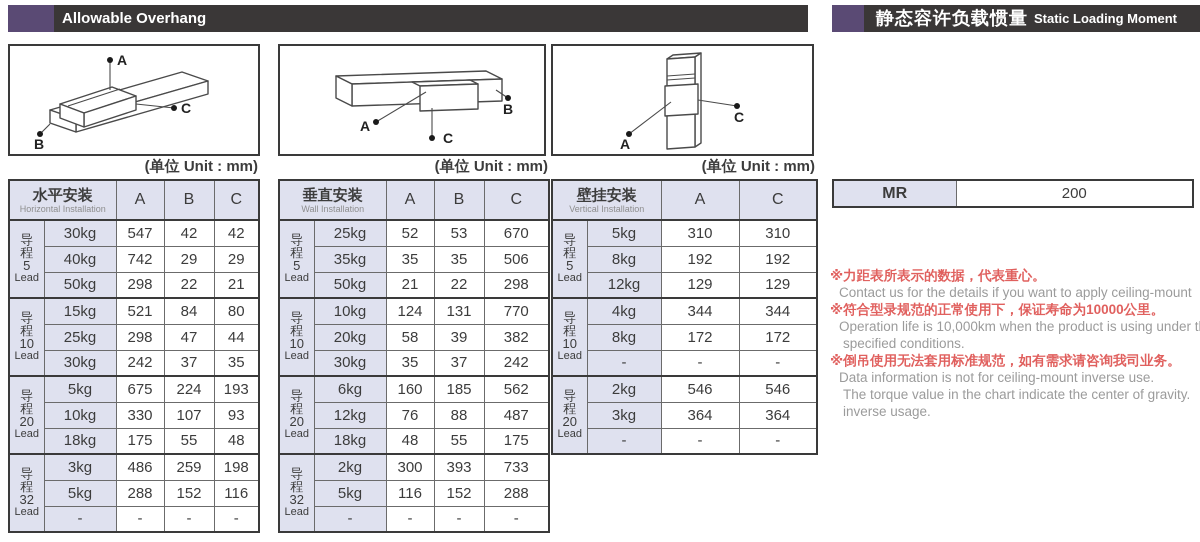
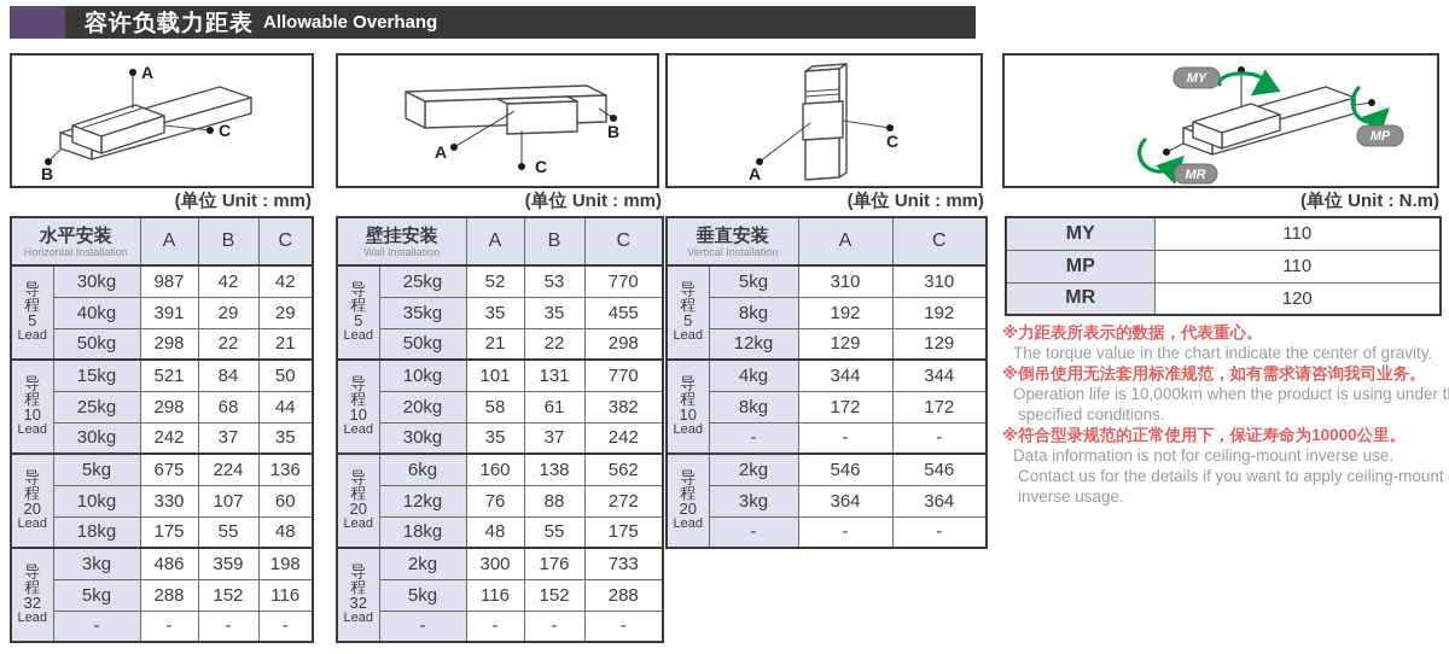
+ 容许负载力距表
  Allowable Overhang
- 静态容许负载惯量
- Static Loading Moment
  A
  B
  C
  B
  A
  C
  A
  C
+ MY
+ MP
+ MR
  (单位 Unit : mm)
  (单位 Unit : mm)
  (单位 Unit : mm)
+ (单位 Unit : N.m)
  水平安装Horizontal Installation	A	B	C
- 导程5Lead	30kg	547	42	42
+ 导程5Lead	30kg	987	42	42
- 40kg	742	29	29
+ 40kg	391	29	29
  50kg	298	22	21
- 导程10Lead	15kg	521	84	80
+ 导程10Lead	15kg	521	84	50
- 25kg	298	47	44
+ 25kg	298	68	44
  30kg	242	37	35
- 导程20Lead	5kg	675	224	193
+ 导程20Lead	5kg	675	224	136
- 10kg	330	107	93
+ 10kg	330	107	60
  18kg	175	55	48
- 导程32Lead	3kg	486	259	198
+ 导程32Lead	3kg	486	359	198
  5kg	288	152	116
  -	-	-	-
- 垂直安装Wall Installation	A	B	C
+ 壁挂安装Wall Installation	A	B	C
- 导程5Lead	25kg	52	53	670
+ 导程5Lead	25kg	52	53	770
- 35kg	35	35	506
+ 35kg	35	35	455
  50kg	21	22	298
- 导程10Lead	10kg	124	131	770
+ 导程10Lead	10kg	101	131	770
- 20kg	58	39	382
+ 20kg	58	61	382
  30kg	35	37	242
- 导程20Lead	6kg	160	185	562
+ 导程20Lead	6kg	160	138	562
- 12kg	76	88	487
+ 12kg	76	88	272
  18kg	48	55	175
- 导程32Lead	2kg	300	393	733
+ 导程32Lead	2kg	300	176	733
  5kg	116	152	288
  -	-	-	-
- 壁挂安装Vertical Installation	A	C
+ 垂直安装Vertical Installation	A	C
  导程5Lead	5kg	310	310
  8kg	192	192
  12kg	129	129
  导程10Lead	4kg	344	344
  8kg	172	172
  -	-	-
  导程20Lead	2kg	546	546
  3kg	364	364
  -	-	-
+ MY	110
+ MP	110
- MR	200
+ MR	120
  ※力距表所表示的数据，代表重心。
- Contact us for the details if you want to apply ceiling-mount
+ The torque value in the chart indicate the center of gravity.
- ※符合型录规范的正常使用下，保证寿命为10000公里。
+ ※倒吊使用无法套用标准规范，如有需求请咨询我司业务。
  Operation life is 10,000km when the product is using under t
  specified conditions.
- ※倒吊使用无法套用标准规范，如有需求请咨询我司业务。
+ ※符合型录规范的正常使用下，保证寿命为10000公里。
  Data information is not for ceiling-mount inverse use.
- The torque value in the chart indicate the center of gravity.
+ Contact us for the details if you want to apply ceiling-mount
  inverse usage.
